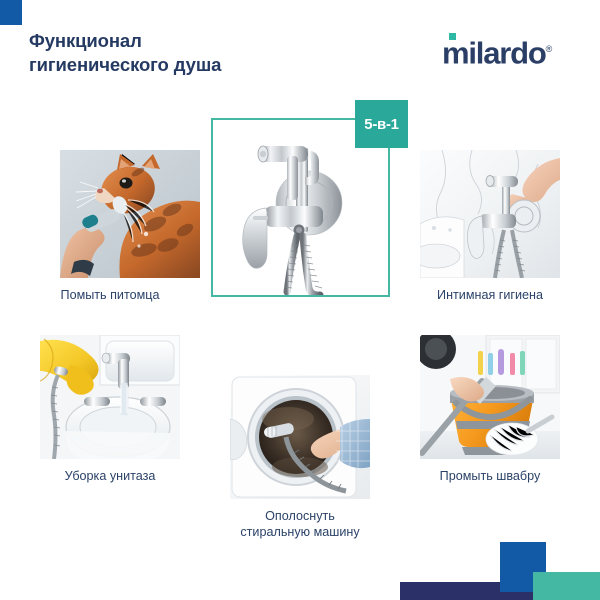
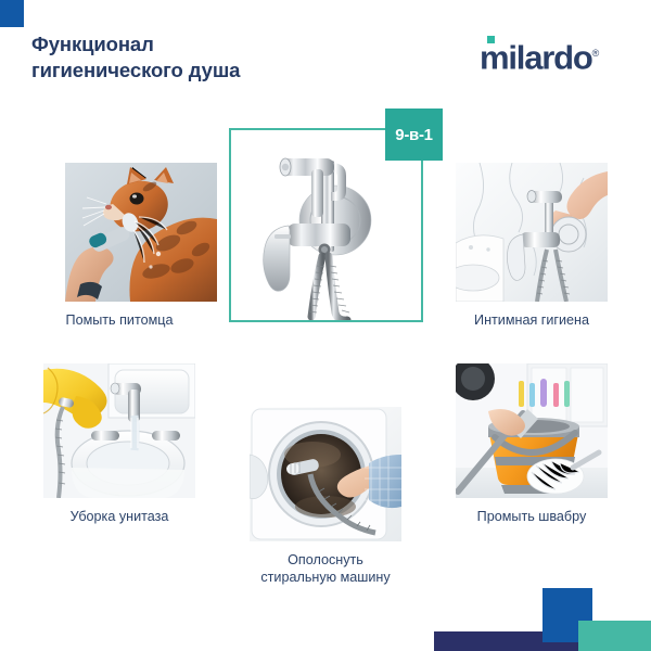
  Функционал
  гигиенического душа
  milardo®
- 5-в-1
+ 9-в-1
  Помыть питомца
  Интимная гигиена
  Уборка унитаза
  Ополоснуть
  стиральную машину
  Промыть швабру
